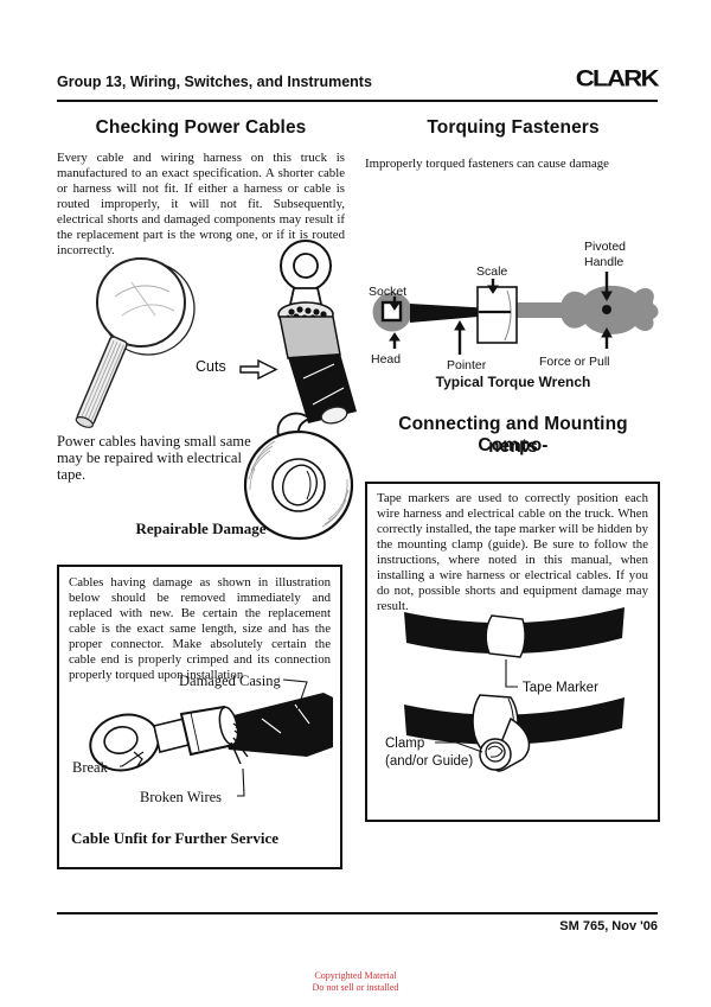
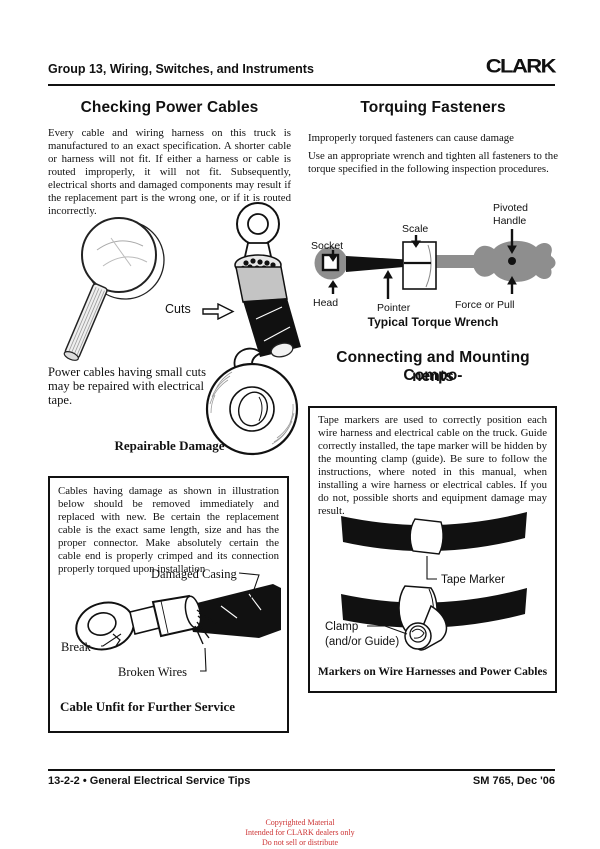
  Group 13, Wiring, Switches, and Instruments
  CLARK
  Checking Power Cables
  Every cable and wiring harness on this truck is manufactured to an exact specification. A shorter cable or harness will not fit. If either a harness or cable is routed improperly, it will not fit. Subsequently, electrical shorts and damaged components may result if the replacement part is the wrong one, or if it is routed incorrectly.
  Cuts
- Power cables having small same may be repaired with electrical tape.
+ Power cables having small cuts may be repaired with electrical tape.
  Repairable Damage
  Cables having damage as shown in illustration below should be removed immediately and replaced with new. Be certain the replacement cable is the exact same length, size and has the proper connector. Make absolutely certain the cable end is properly crimped and its connection properly torqued upon installation
  Damaged Casing
  Break
  Broken Wires
  Cable Unfit for Further Service
  Torquing Fasteners
  Improperly torqued fasteners can cause damage
+ Use an appropriate wrench and tighten all fasteners to the torque specified in the following inspection procedures.
  Socket
  Head
  Scale
  Pointer
  Pivoted
  Handle
  Force or Pull
  Typical Torque Wrench
  Connecting and Mounting Compo-
  nents
- Tape markers are used to correctly position each wire harness and electrical cable on the truck. When correctly installed, the tape marker will be hidden by the mounting clamp (guide). Be sure to follow the instructions, where noted in this manual, when installing a wire harness or electrical cables. If you do not, possible shorts and equipment damage may result.
+ Tape markers are used to correctly position each wire harness and electrical cable on the truck. Guide correctly installed, the tape marker will be hidden by the mounting clamp (guide). Be sure to follow the instructions, where noted in this manual, when installing a wire harness or electrical cables. If you do not, possible shorts and equipment damage may result.
  Tape Marker
  Clamp
  (and/or Guide)
+ Markers on Wire Harnesses and Power Cables
+ 13-2-2 • General Electrical Service Tips
- SM 765, Nov '06
+ SM 765, Dec '06
  Copyrighted Material
+ Intended for CLARK dealers only
- Do not sell or installed
+ Do not sell or distribute
